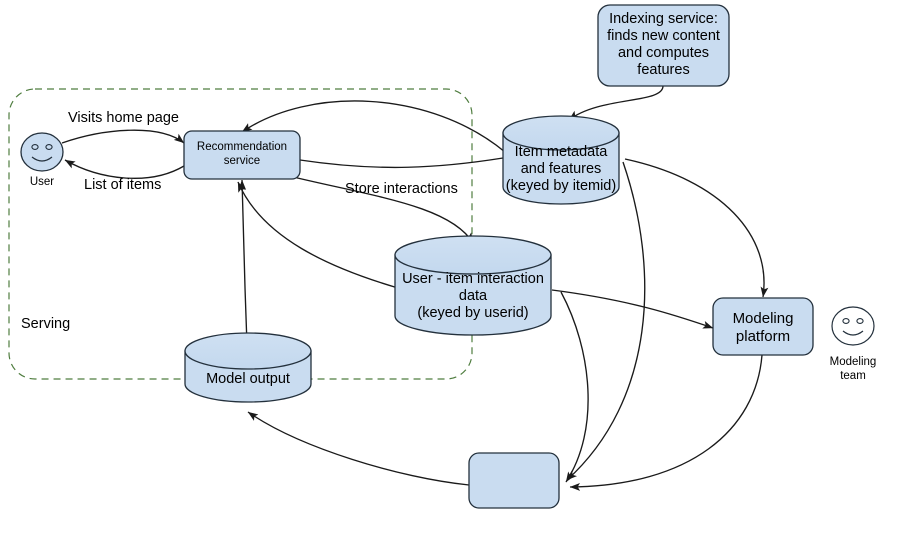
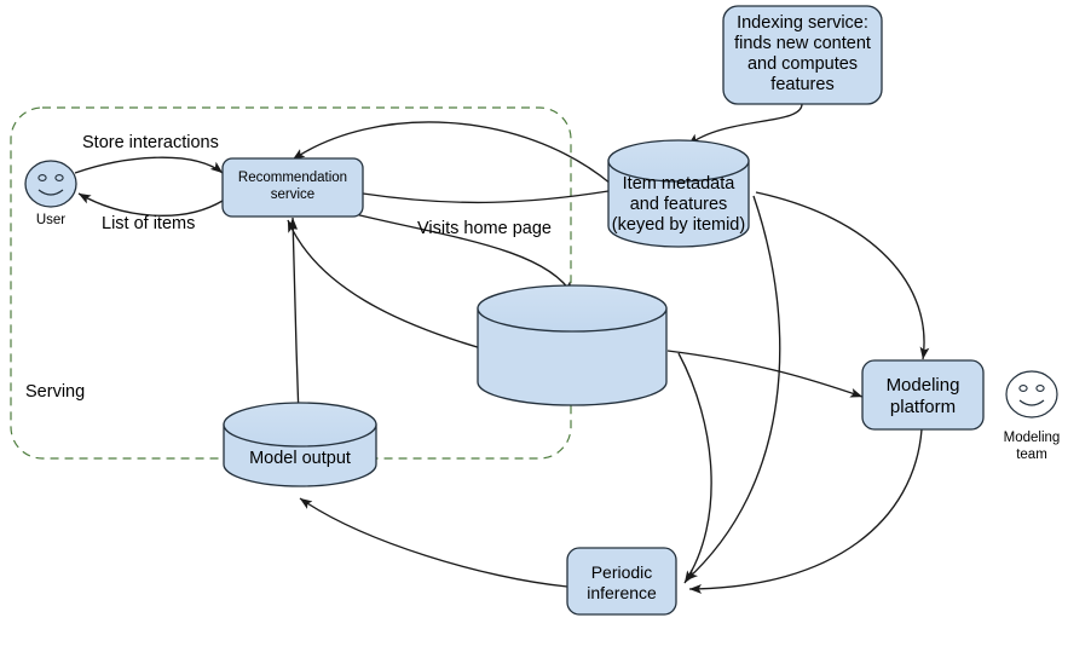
  Indexing service:
  finds new content
  and computes
  features
  Item metadata
  and features
  (keyed by itemid)
  Recommendation
  service
- User - item interaction
- data
- (keyed by userid)
  Model output
  Modeling
  platform
+ Periodic
+ inference
  User
  Modeling
  team
- Visits home page
+ Store interactions
  List of items
- Store interactions
+ Visits home page
  Serving
